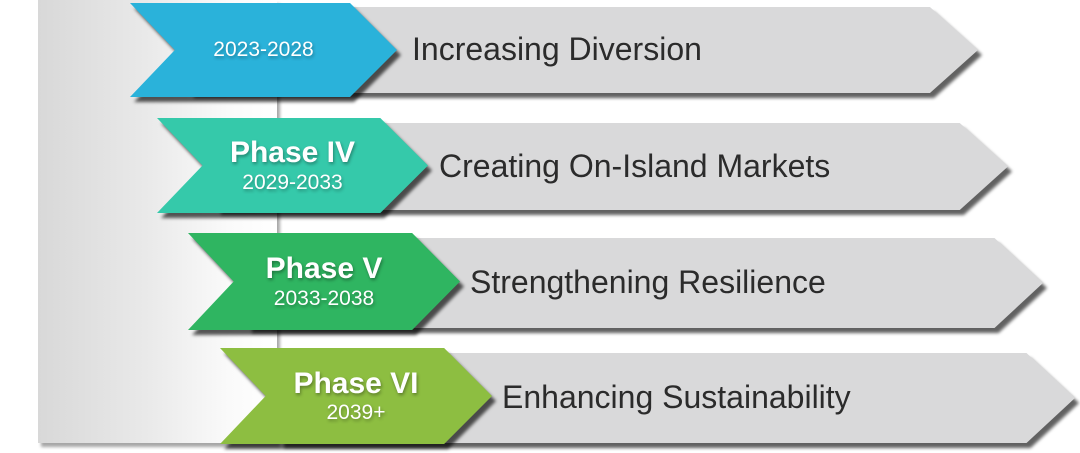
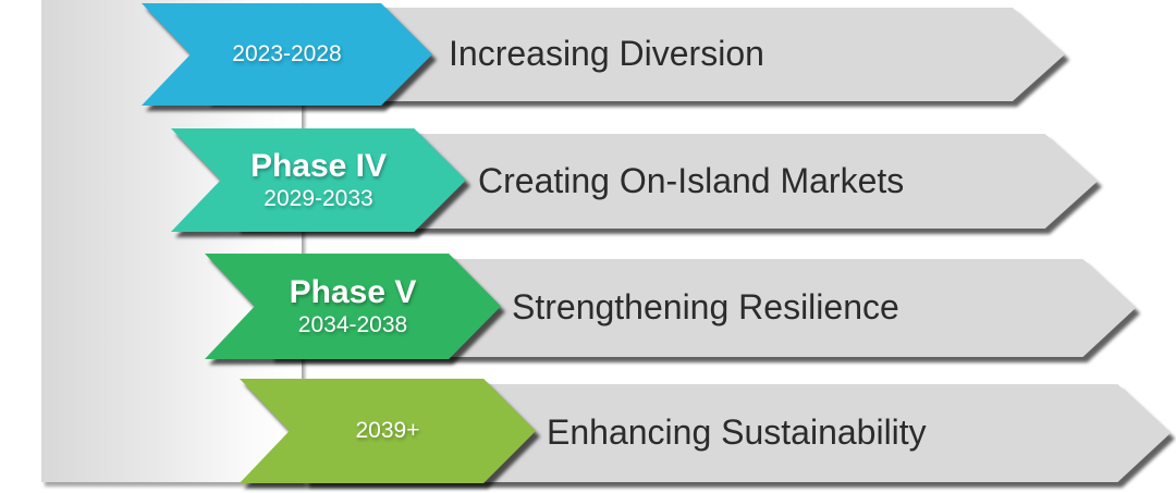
  Increasing Diversion
  2023-2028
  Creating On-Island Markets
  Phase IV
  2029-2033
  Strengthening Resilience
  Phase V
- 2033-2038
+ 2034-2038
  Enhancing Sustainability
- Phase VI
  2039+
